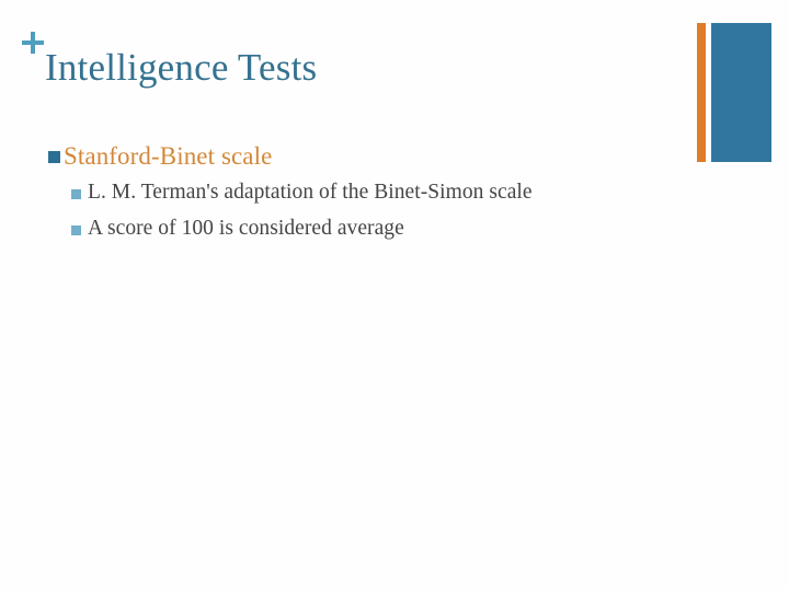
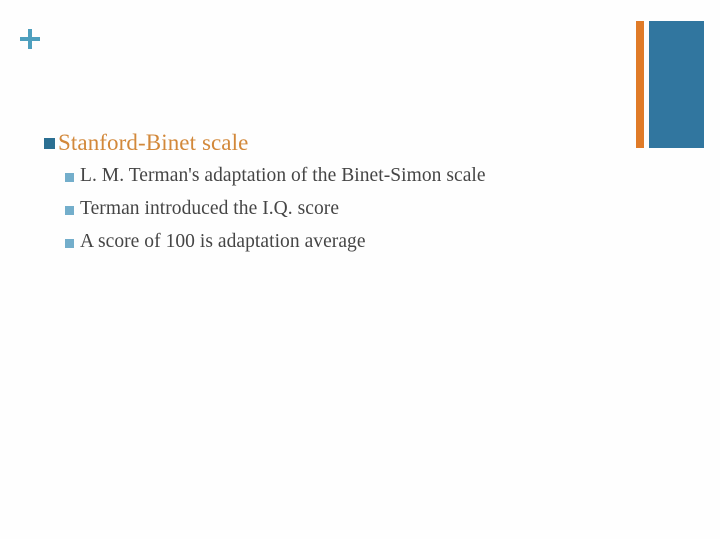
- Intelligence Tests
  Stanford-Binet scale
  L. M. Terman's adaptation of the Binet-Simon scale
+ Terman introduced the I.Q. score
- A score of 100 is considered average
+ A score of 100 is adaptation average
